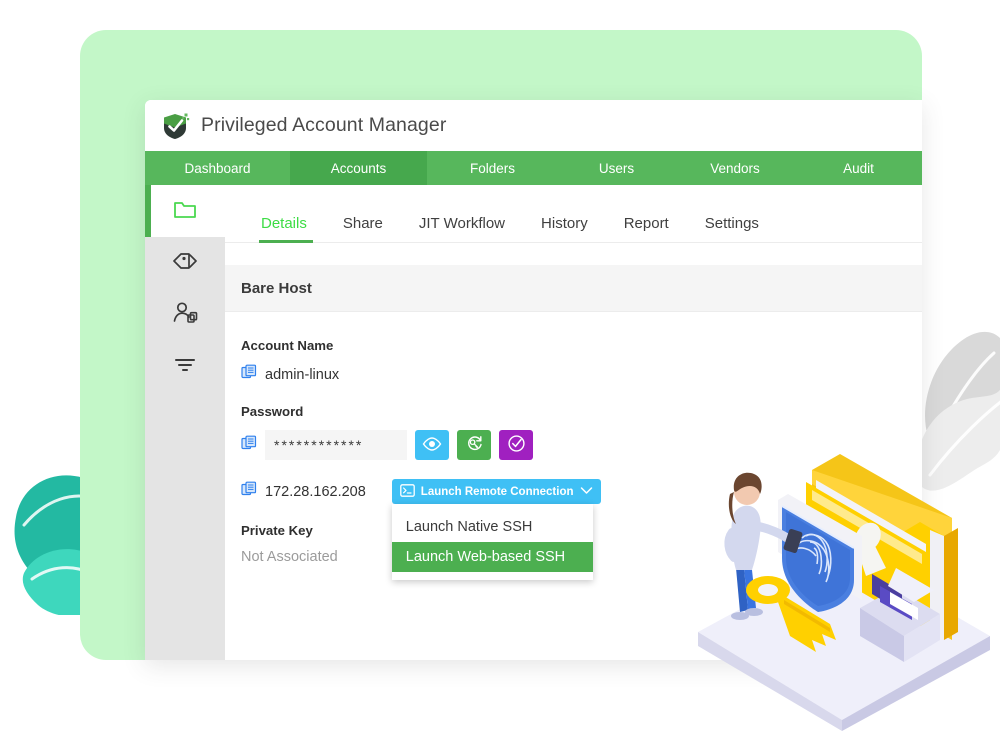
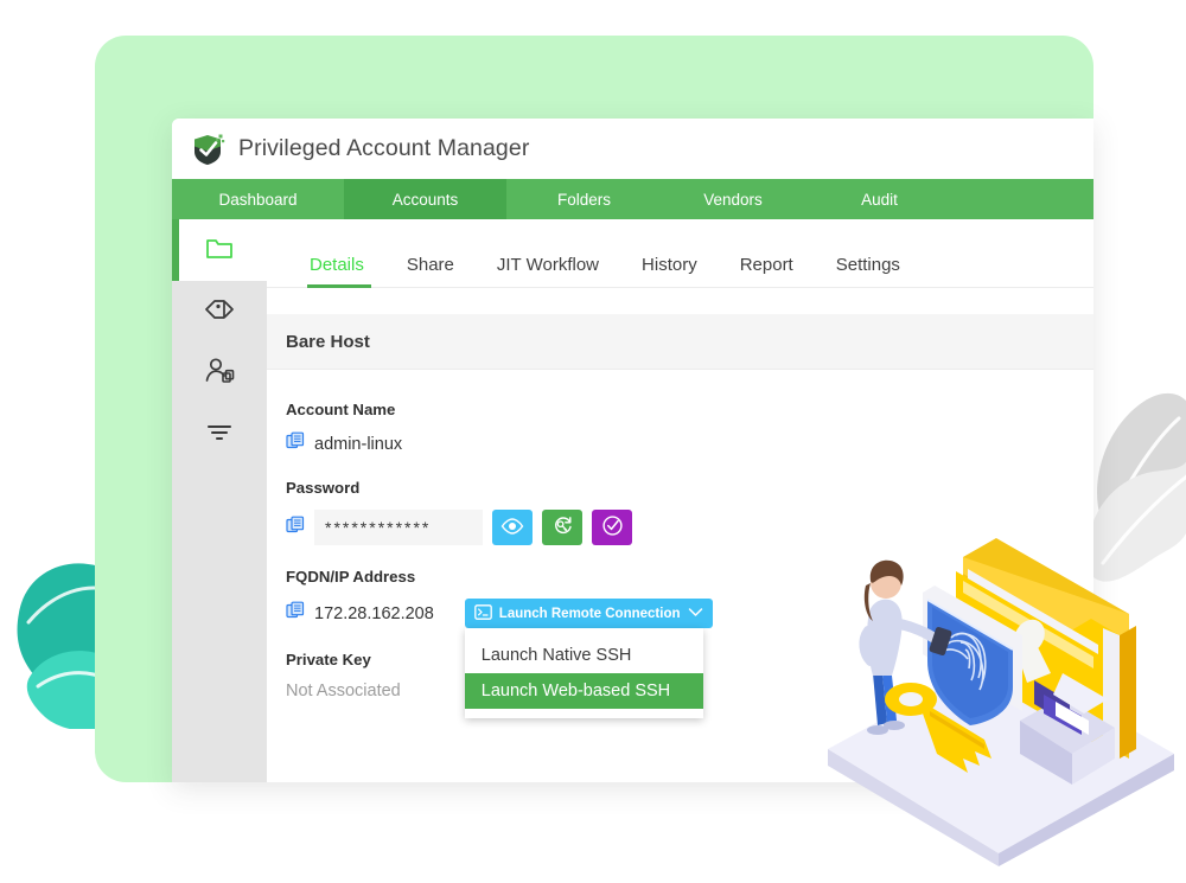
  Privileged Account Manager
  Dashboard
  Accounts
  Folders
- Users
  Vendors
  Audit
  Details
  Share
  JIT Workflow
  History
  Report
  Settings
  Bare Host
  Account Name
  admin-linux
  Password
  ************
+ FQDN/IP Address
  172.28.162.208
  Launch Remote Connection
  Launch Native SSH
  Launch Web-based SSH
  Private Key
  Not Associated
